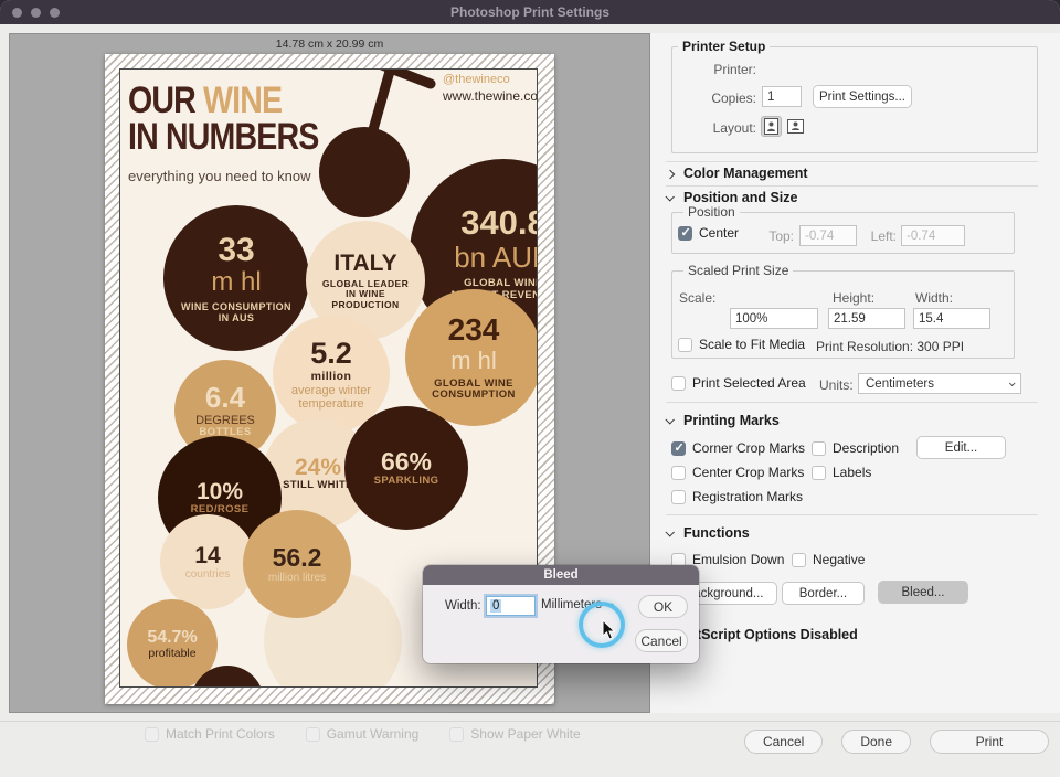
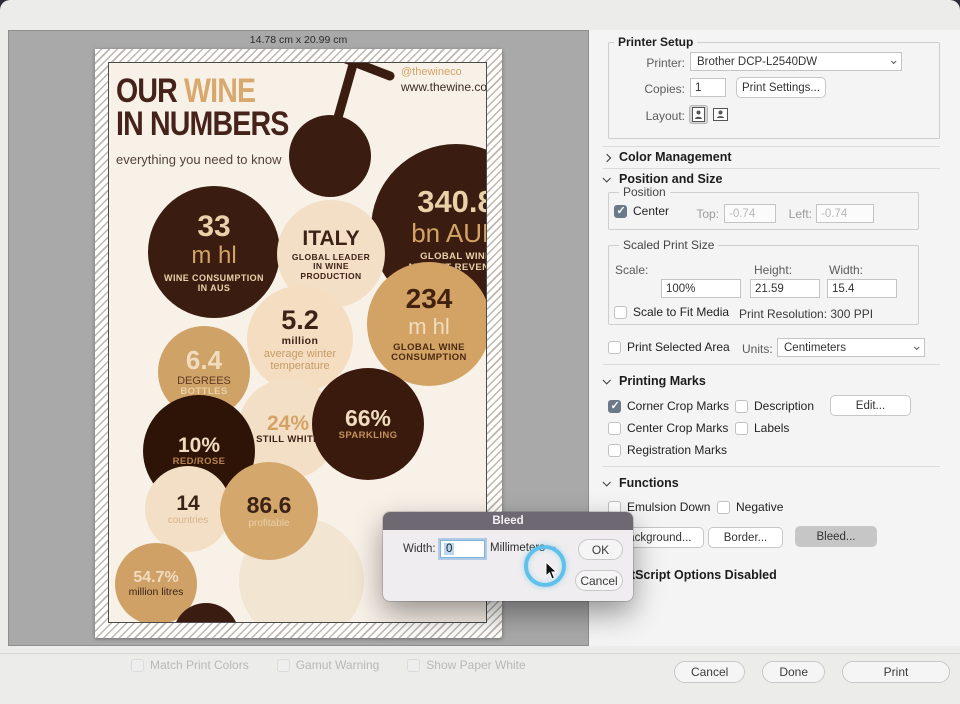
- Photoshop Print Settings
  14.78 cm x 20.99 cm
  340.
  bn AU
  33
  m hl
  WINE CONSUMPTION IN AUS
  ITALY
  GLOBAL LEADER IN WINE PRODUCTION
  5.2
  million
  average winter temperature
  234
  m hl
  GLOBAL WINE CONSUMPTION
  6.4
  DEGREES
  BOTTLES
  24%
  STILL WHIT
  66%
  SPARKLING
  10%
  RED/ROSE
  14
  countries
- 56.2
+ 86.6
- million litres
+ profitable
  54.7%
- profitable
+ million litres
  OUR WINE
  IN NUMBERS
  everything you need to know
  @thewineco
  www.thewine.co
  Printer Setup
  Printer:
+ Brother DCP-L2540DW
  Copies:
  1
  Print Settings...
  Layout:
  Color Management
  Position and Size
  Position
  Center
  Top:
  -0.74
  Left:
  -0.74
  Scaled Print Size
  Scale:
  Height:
  Width:
  100%
  21.59
  15.4
  Scale to Fit Media
  Print Resolution: 300 PPI
  Print Selected Area
  Units:
  Centimeters
  Printing Marks
  Corner Crop Marks
  Description
  Edit...
  Center Crop Marks
  Labels
  Registration Marks
  Functions
  Emulsion Down
  Negative
  ckground...
  Border...
  Bleed...
  tScript Options Disabled
  Match Print Colors
  Gamut Warning
  Show Paper White
  Cancel
  Done
  Print
  Bleed
  Width:
  0
  Millimeters
  OK
  Cancel
